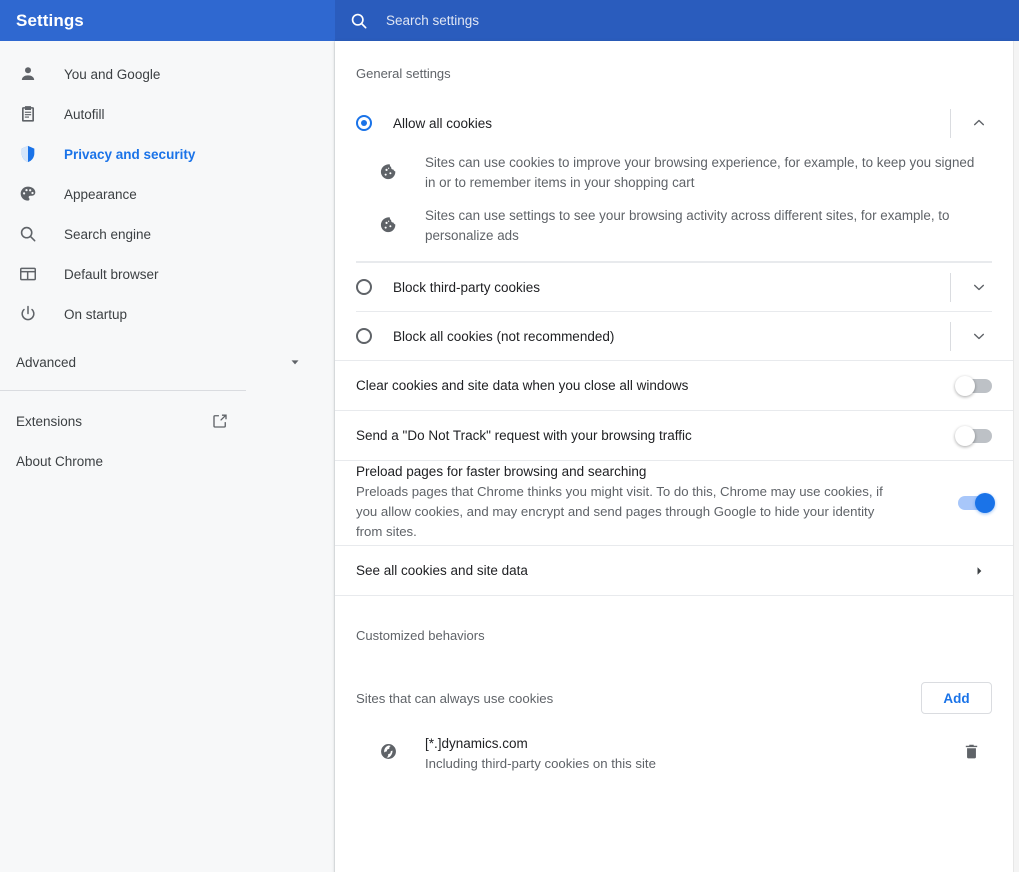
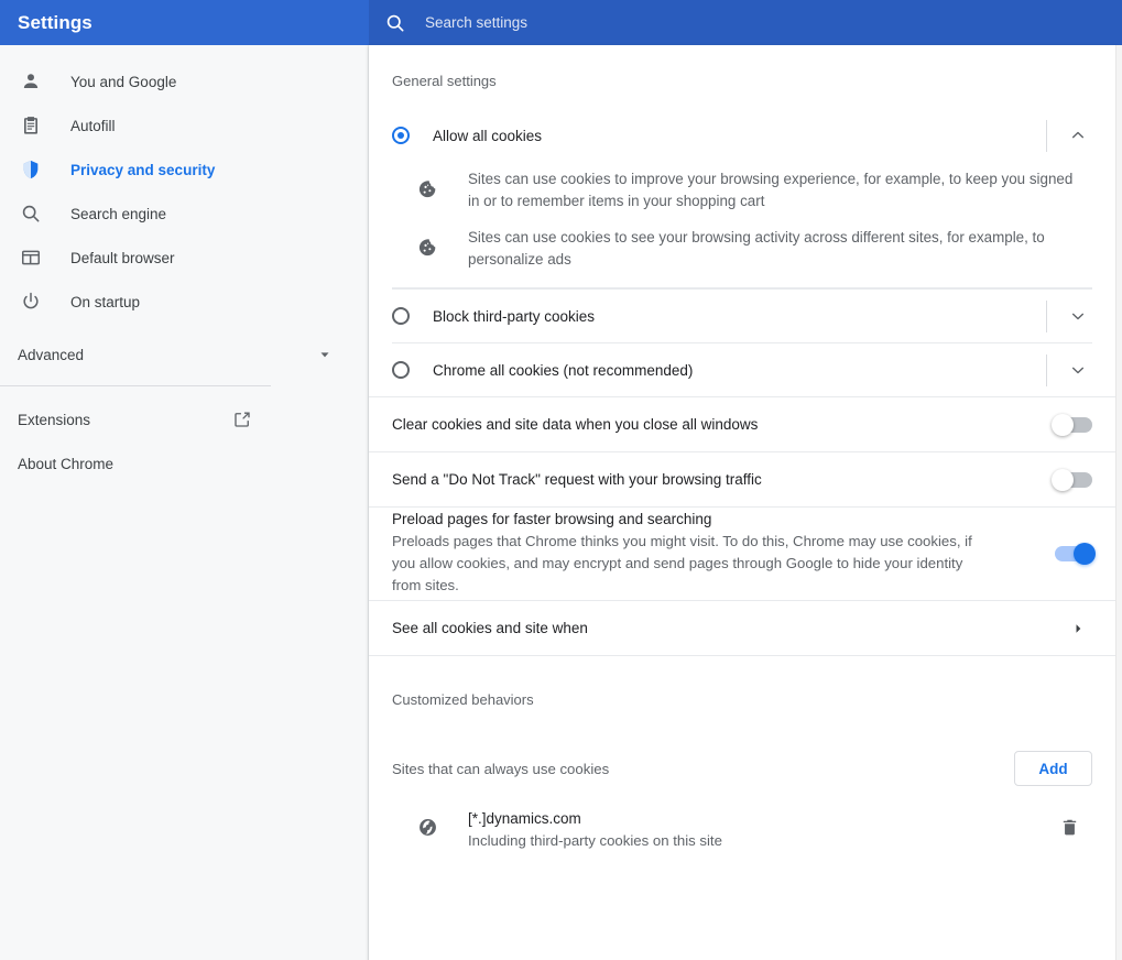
  Settings
  Search settings
  You and Google
  Autofill
  Privacy and security
- Appearance
  Search engine
  Default browser
  On startup
  Advanced
  Extensions
  About Chrome
  General settings
  Allow all cookies
  Sites can use cookies to improve your browsing experience, for example, to keep you signed in or to remember items in your shopping cart
- Sites can use settings to see your browsing activity across different sites, for example, to personalize ads
+ Sites can use cookies to see your browsing activity across different sites, for example, to personalize ads
  Block third-party cookies
- Block all cookies (not recommended)
+ Chrome all cookies (not recommended)
  Clear cookies and site data when you close all windows
  Send a "Do Not Track" request with your browsing traffic
  Preload pages for faster browsing and searching
  Preloads pages that Chrome thinks you might visit. To do this, Chrome may use cookies, if you allow cookies, and may encrypt and send pages through Google to hide your identity from sites.
- See all cookies and site data
+ See all cookies and site when
  Customized behaviors
  Sites that can always use cookies
  Add
  [*.]dynamics.com
  Including third-party cookies on this site
